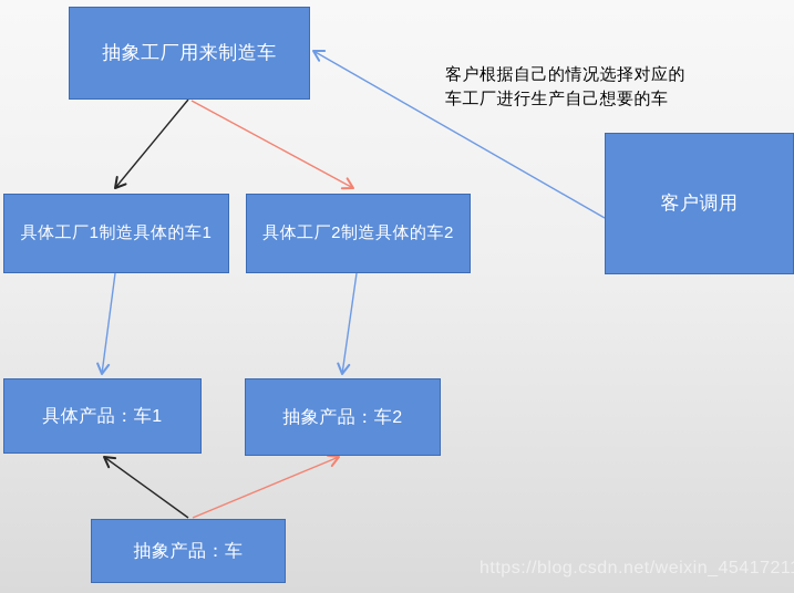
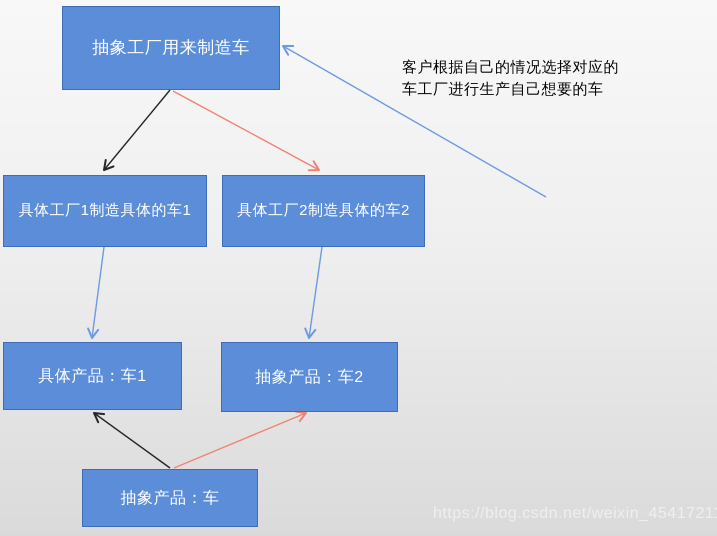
  抽象工厂用来制造车
  具体工厂1制造具体的车1
  具体工厂2制造具体的车2
- 客户调用
  具体产品：车1
  抽象产品：车2
  抽象产品：车
  客户根据自己的情况选择对应的
  车工厂进行生产自己想要的车
